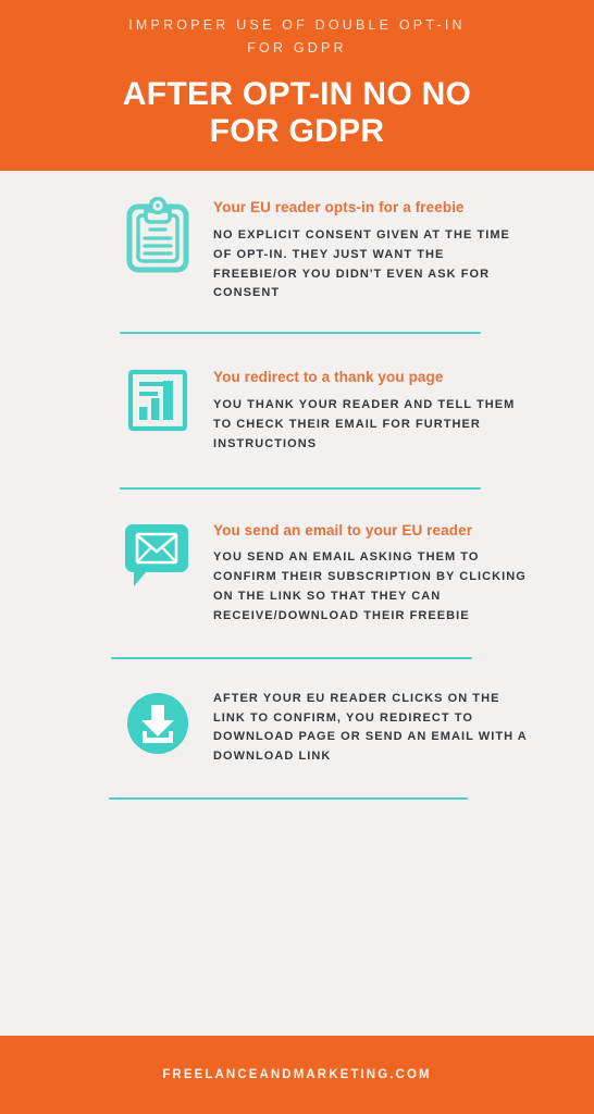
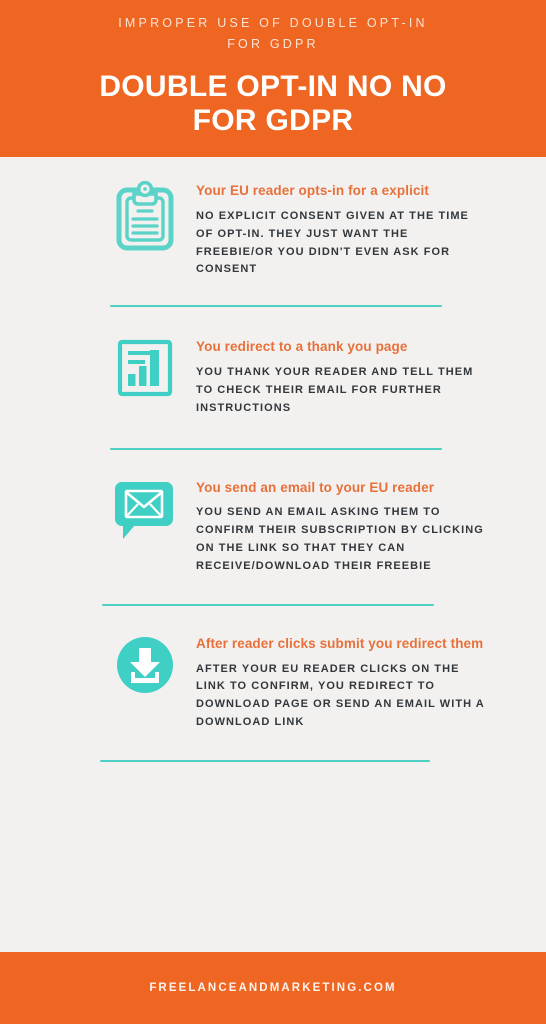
  IMPROPER USE OF DOUBLE OPT-IN FOR GDPR
- AFTER OPT-IN NO NO FOR GDPR
+ DOUBLE OPT-IN NO NO FOR GDPR
- Your EU reader opts-in for a freebie
+ Your EU reader opts-in for a explicit
  NO EXPLICIT CONSENT GIVEN AT THE TIME OF OPT-IN. THEY JUST WANT THE FREEBIE/OR YOU DIDN'T EVEN ASK FOR CONSENT
  You redirect to a thank you page
  YOU THANK YOUR READER AND TELL THEM TO CHECK THEIR EMAIL FOR FURTHER INSTRUCTIONS
  You send an email to your EU reader
  YOU SEND AN EMAIL ASKING THEM TO CONFIRM THEIR SUBSCRIPTION BY CLICKING ON THE LINK SO THAT THEY CAN RECEIVE/DOWNLOAD THEIR FREEBIE
+ After reader clicks submit you redirect them
  AFTER YOUR EU READER CLICKS ON THE LINK TO CONFIRM, YOU REDIRECT TO DOWNLOAD PAGE OR SEND AN EMAIL WITH A DOWNLOAD LINK
  FREELANCEANDMARKETING.COM
